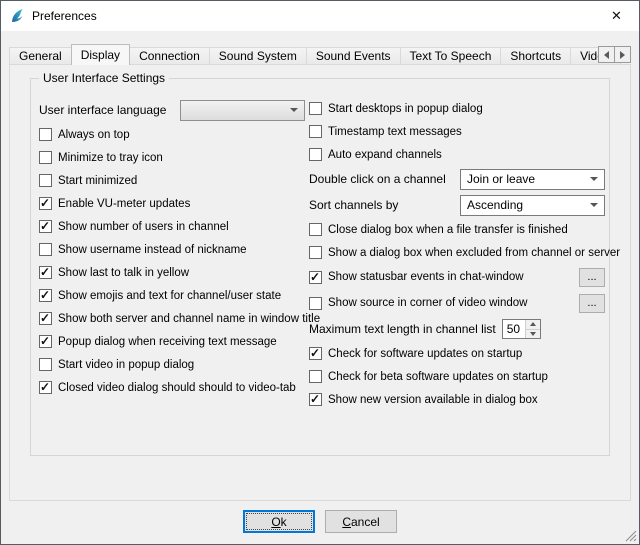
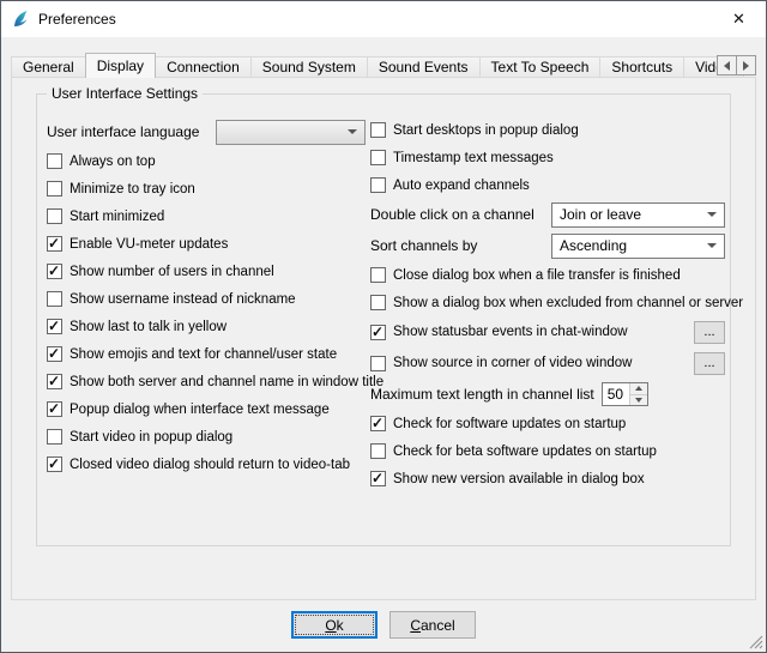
  Preferences
  ✕
  General
  Display
  Connection
  Sound System
  Sound Events
  Text To Speech
  Shortcuts
  User Interface Settings
  User interface language
  Always on top
  Minimize to tray icon
  Start minimized
  Enable VU-meter updates
  Show number of users in channel
  Show username instead of nickname
  Show last to talk in yellow
  Show emojis and text for channel/user state
  Show both server and channel name in window title
- Popup dialog when receiving text message
+ Popup dialog when interface text message
  Start video in popup dialog
- Closed video dialog should should to video-tab
+ Closed video dialog should return to video-tab
  Start desktops in popup dialog
  Timestamp text messages
  Auto expand channels
  Double click on a channel
  Join or leave
  Sort channels by
  Ascending
  Close dialog box when a file transfer is finished
  Show a dialog box when excluded from channel or server
  Show statusbar events in chat-window
  ...
  Show source in corner of video window
  ...
  Maximum text length in channel list
  50
  Check for software updates on startup
  Check for beta software updates on startup
  Show new version available in dialog box
  Ok
  Cancel
